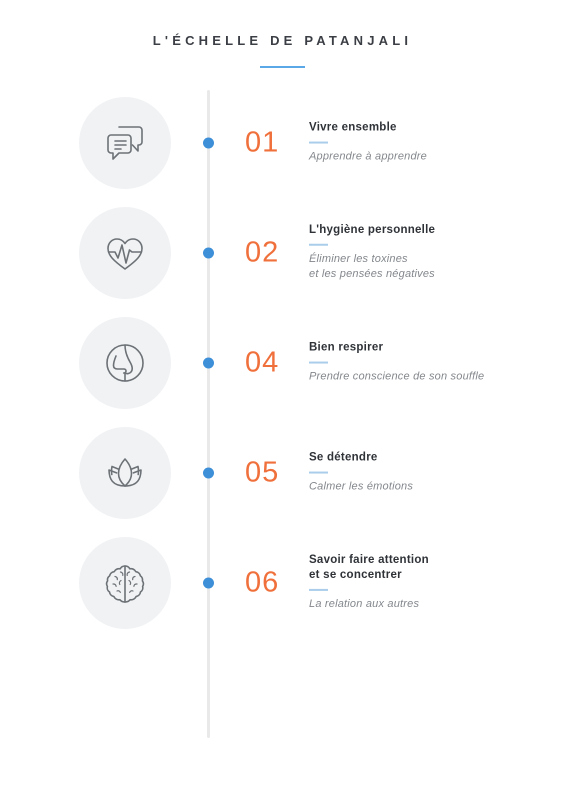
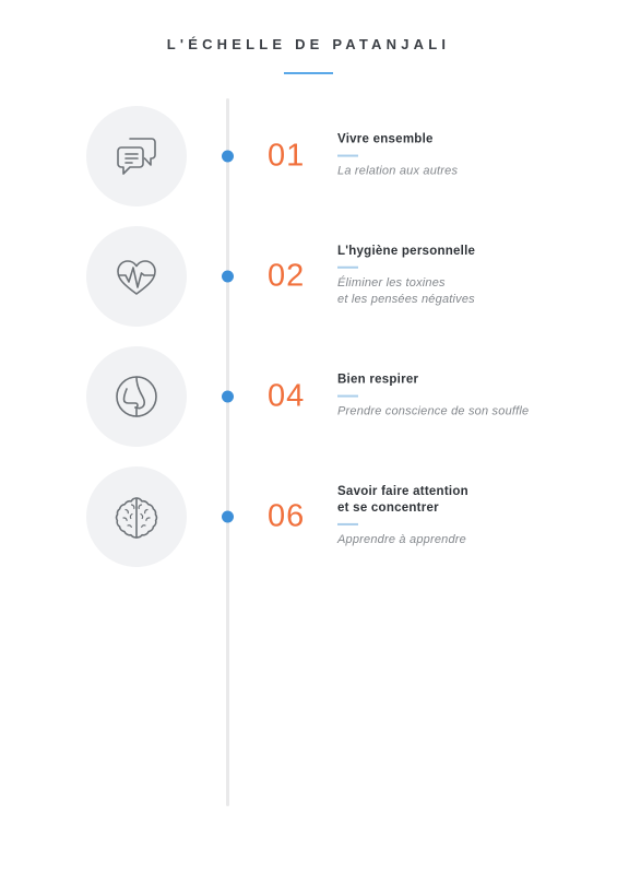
  L'ÉCHELLE DE PATANJALI
  01
  Vivre ensemble
- Apprendre à apprendre
+ La relation aux autres
  02
  L'hygiène personnelle
  Éliminer les toxines
  et les pensées négatives
  04
  Bien respirer
  Prendre conscience de son souffle
- 05
- Se détendre
- Calmer les émotions
  06
  Savoir faire attention
  et se concentrer
- La relation aux autres
+ Apprendre à apprendre
